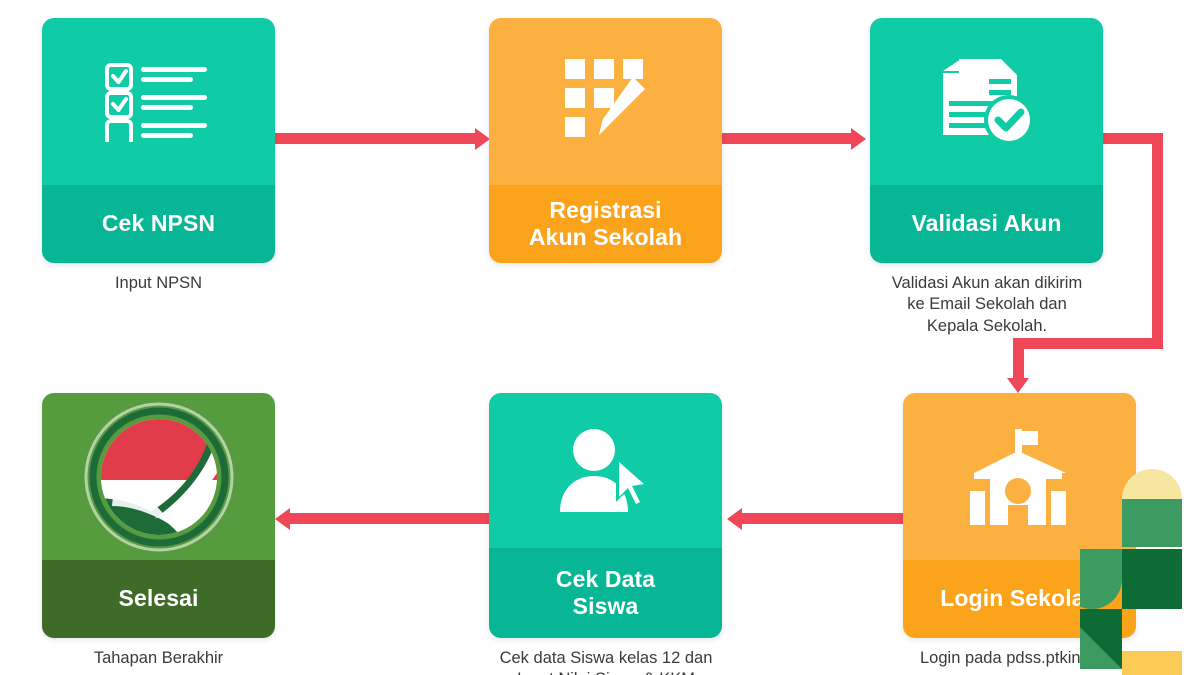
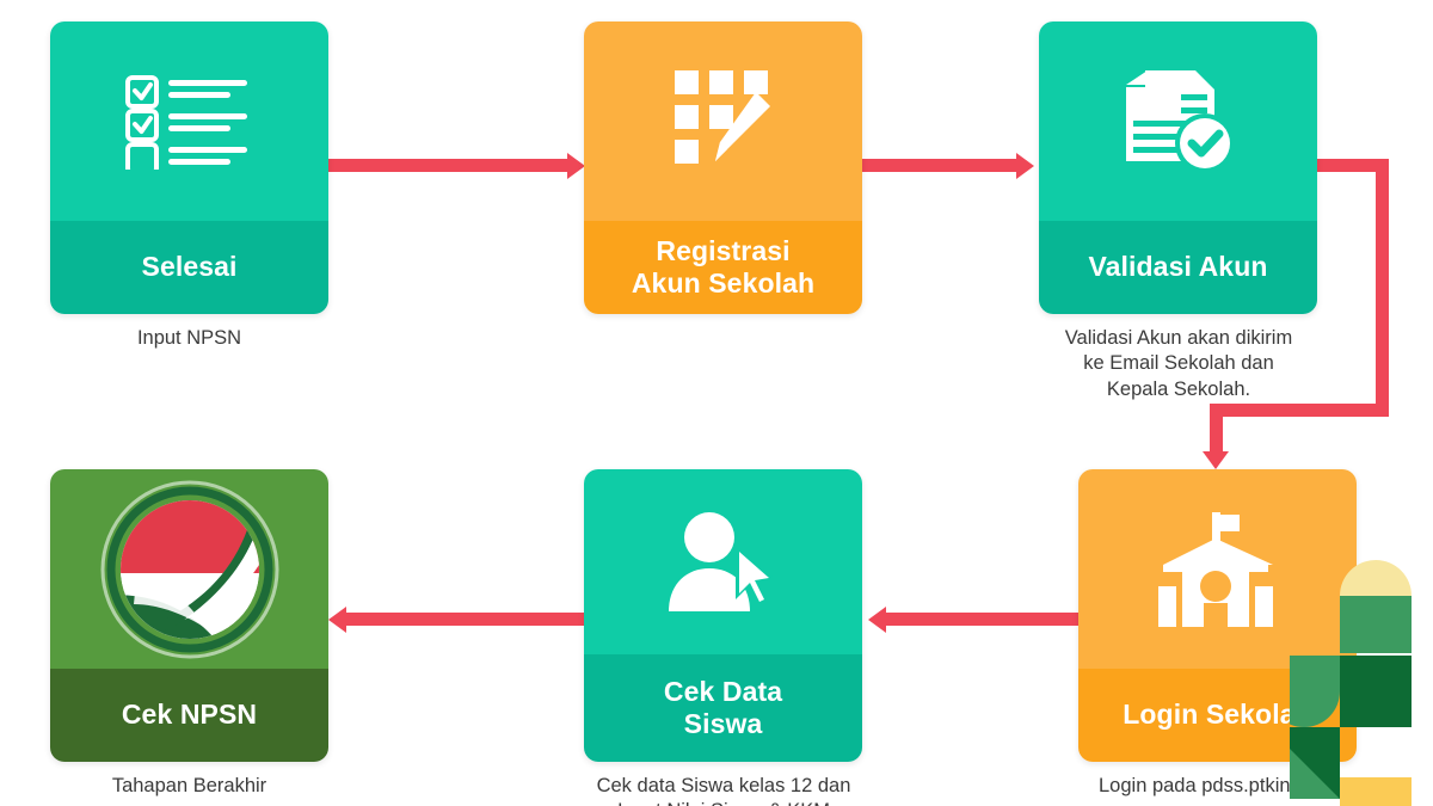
- Cek NPSN
+ Selesai
  Input NPSN
  Registrasi
  Akun Sekolah
  Validasi Akun
  Validasi Akun akan dikirim
  ke Email Sekolah dan
  Kepala Sekolah.
  Login Sekola
  Login pada pdss.ptkin
  Cek Data
  Siswa
  Cek data Siswa kelas 12 dan
- Selesai
+ Cek NPSN
  Tahapan Berakhir
